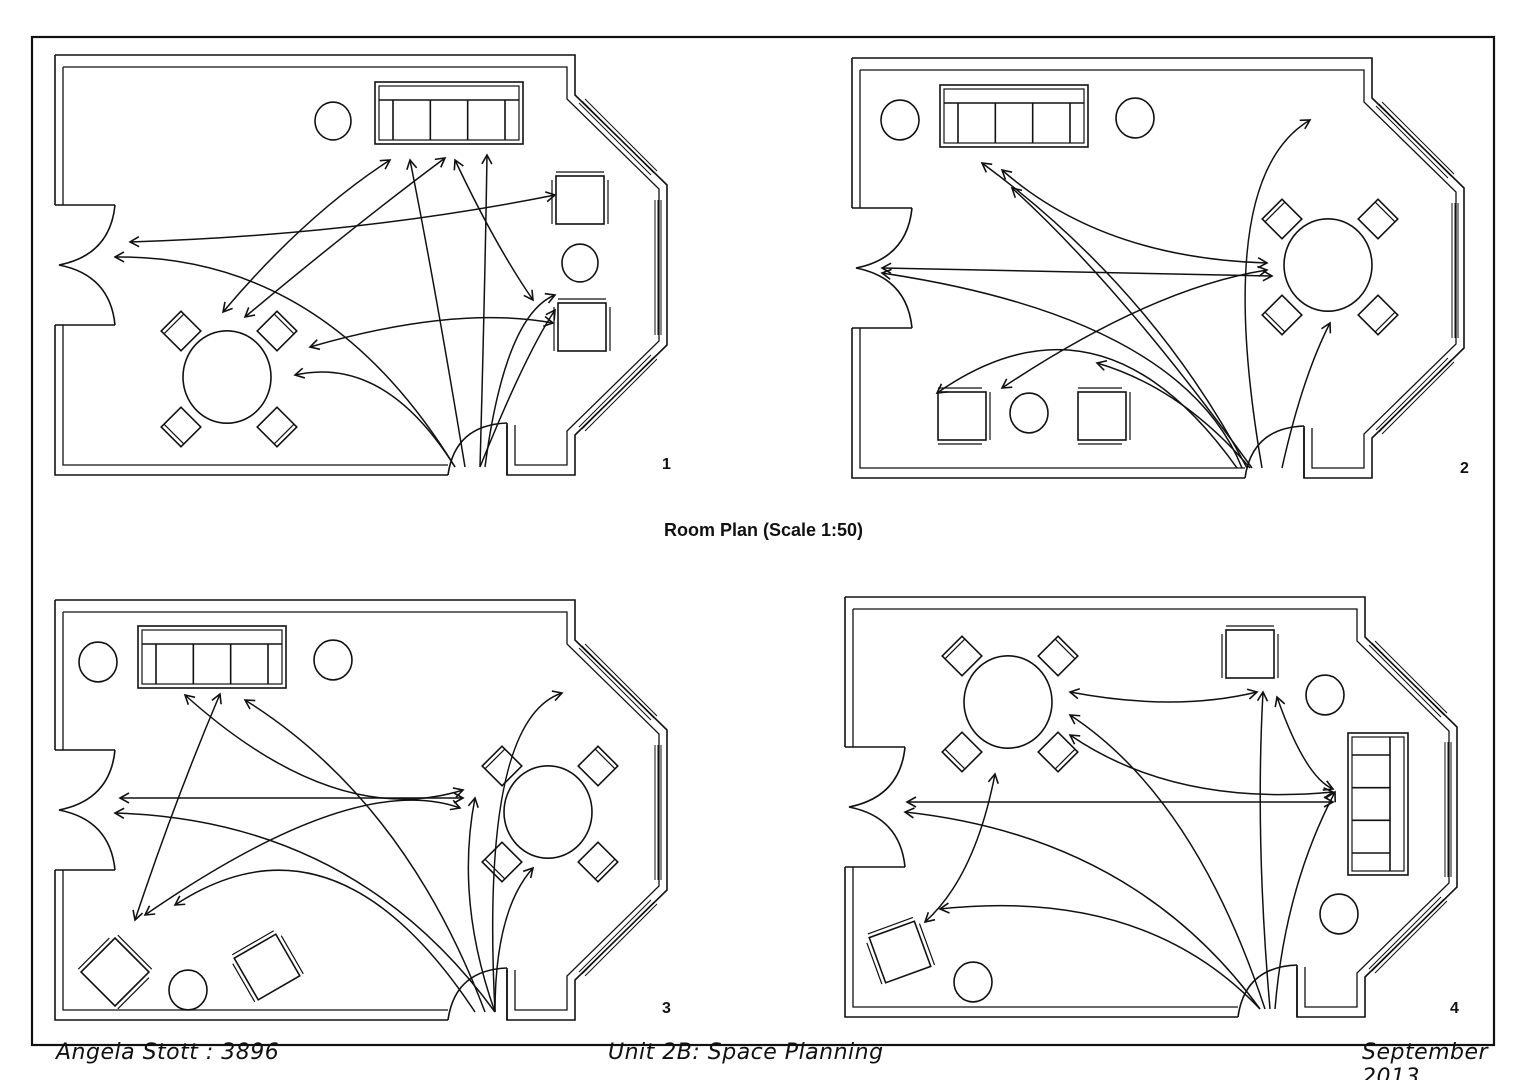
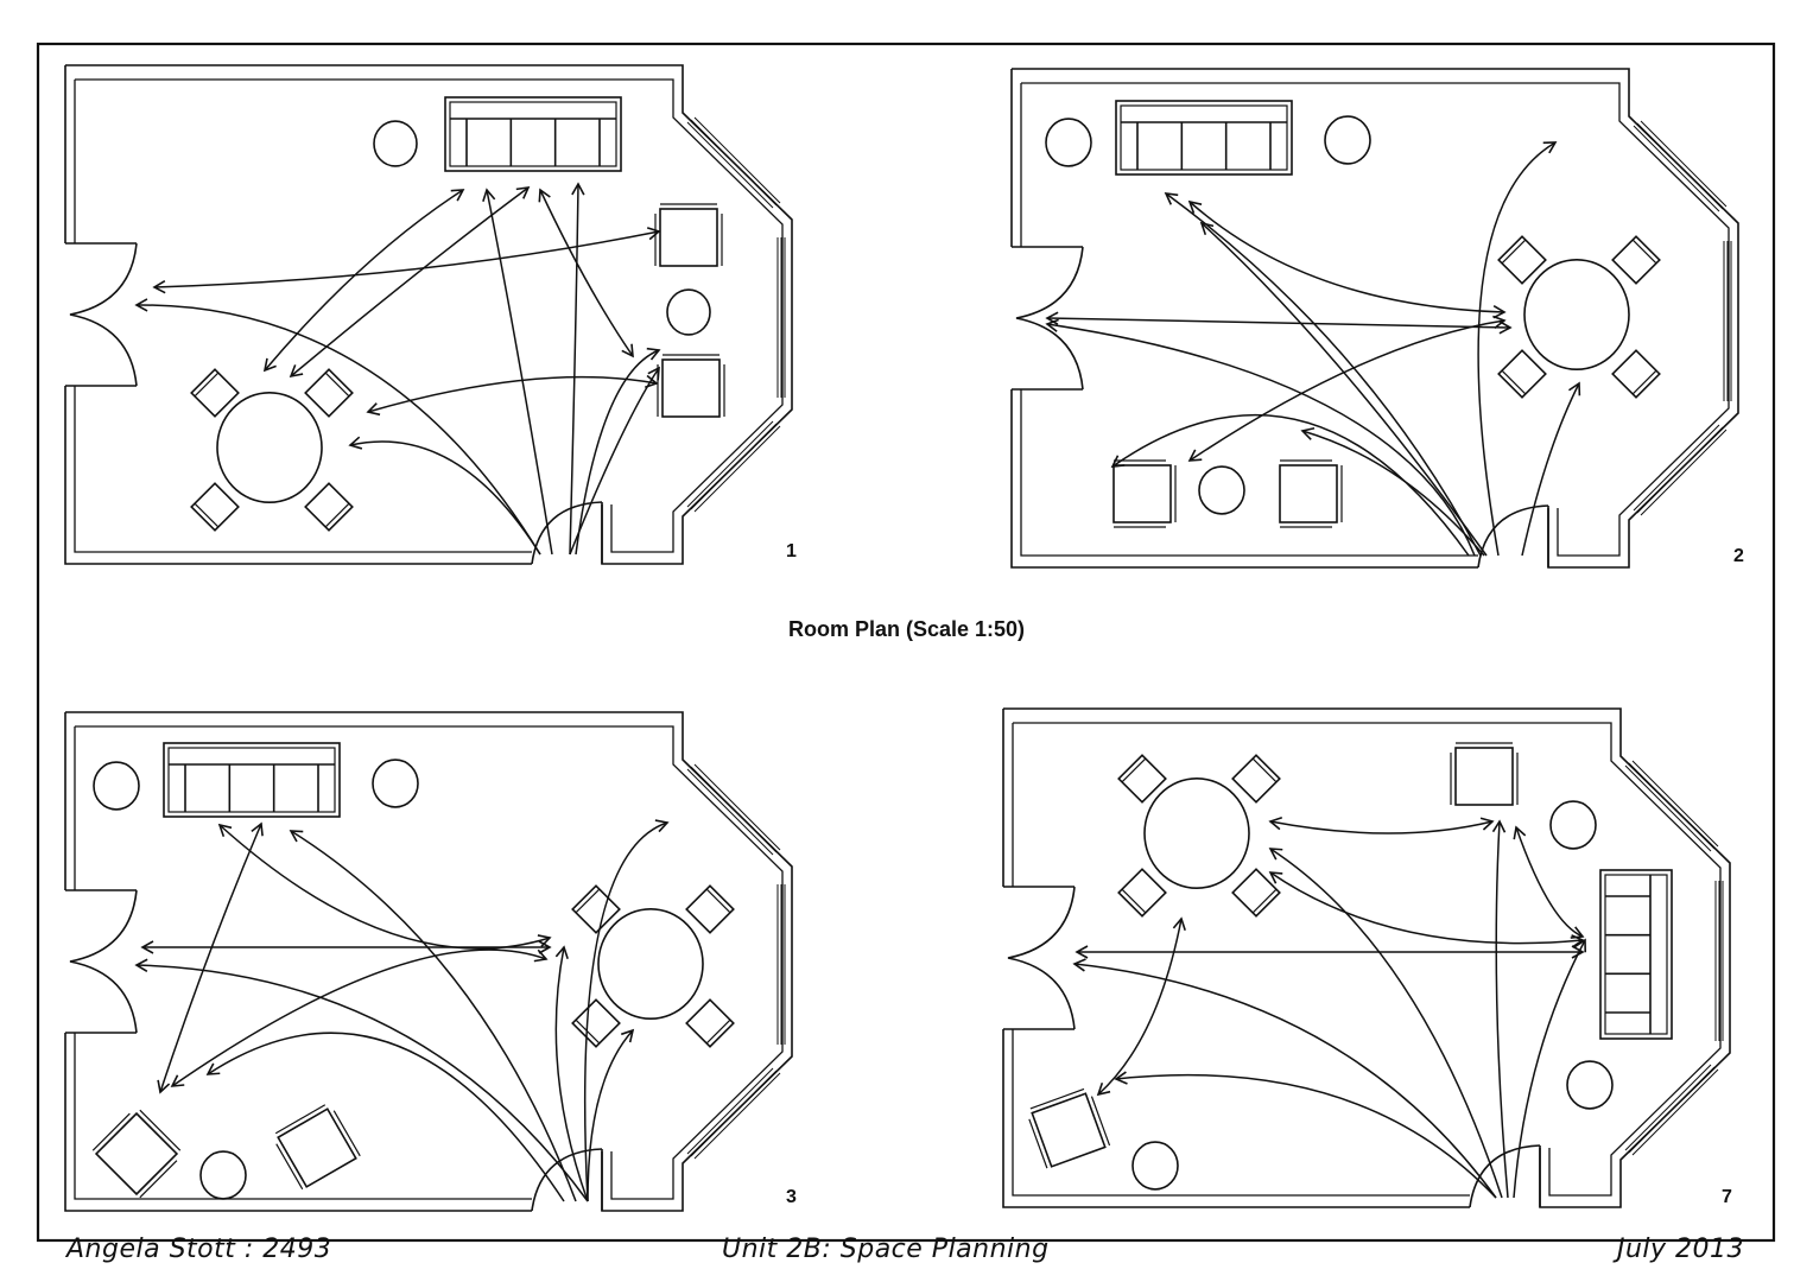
  Room Plan (Scale 1:50)
  1
  2
  3
- 4
+ 7
- Angela Stott : 3896
+ Angela Stott : 2493
  Unit 2B: Space Planning
- September 2013
+ July 2013
